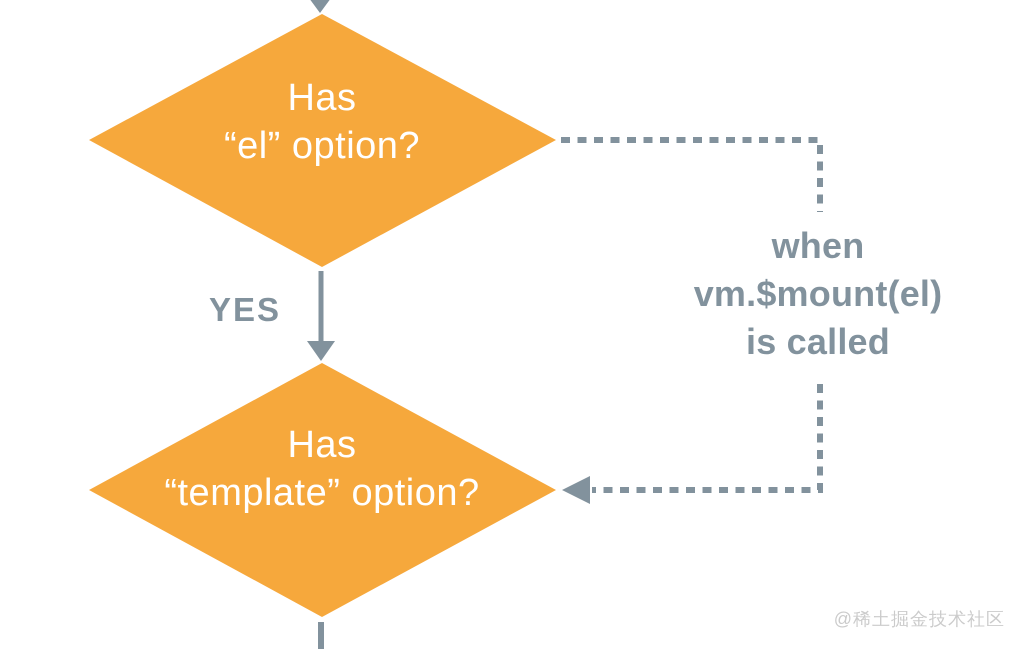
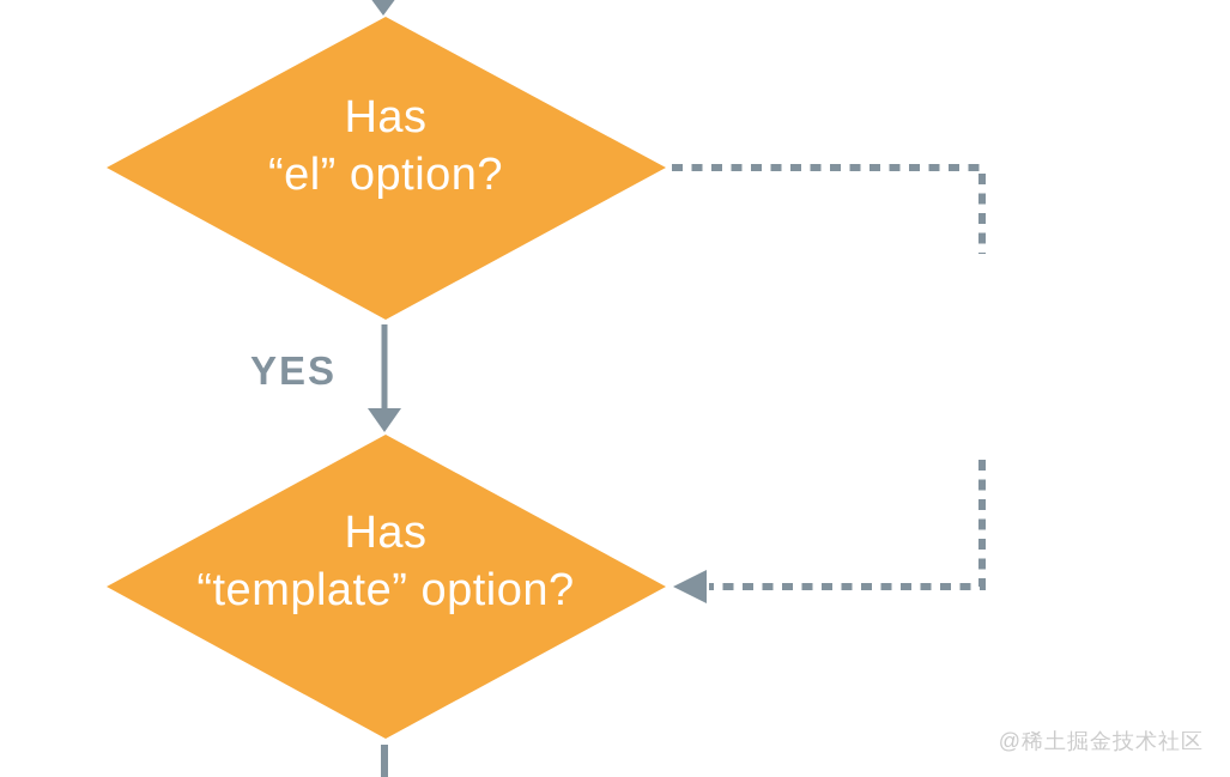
  Has
  “el” option?
  Has
  “template” option?
  YES
- when
- vm.$mount(el)
- is called
  @稀土掘金技术社区
